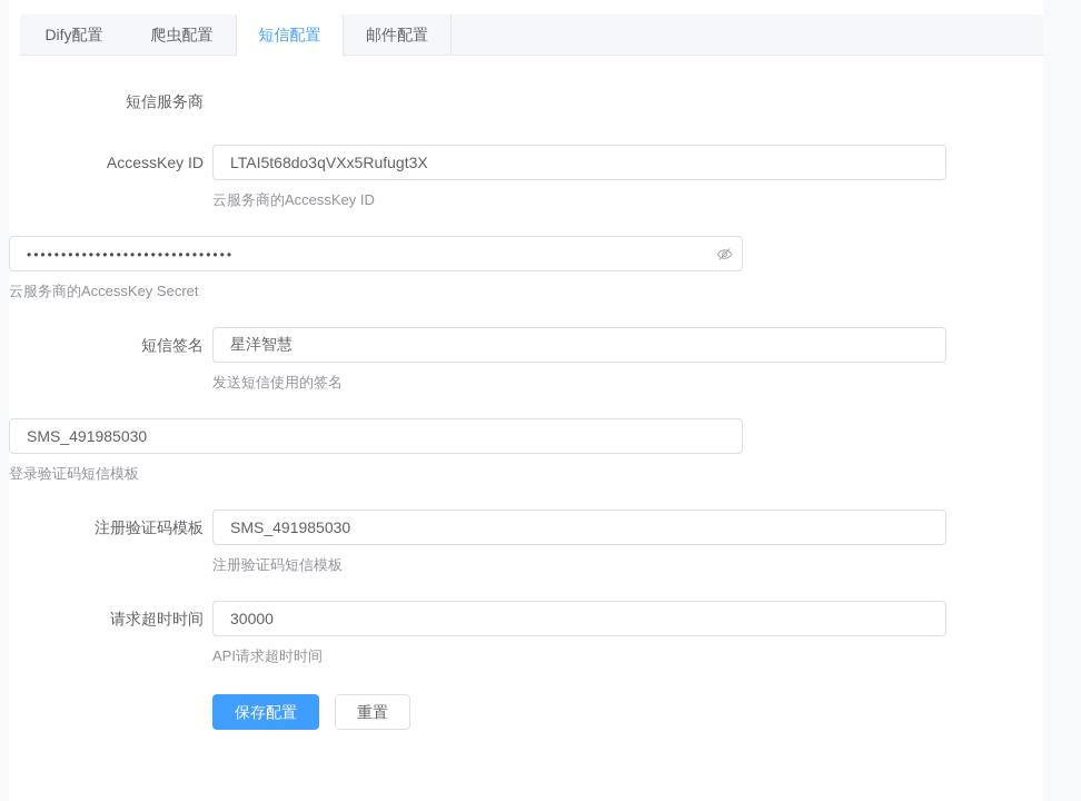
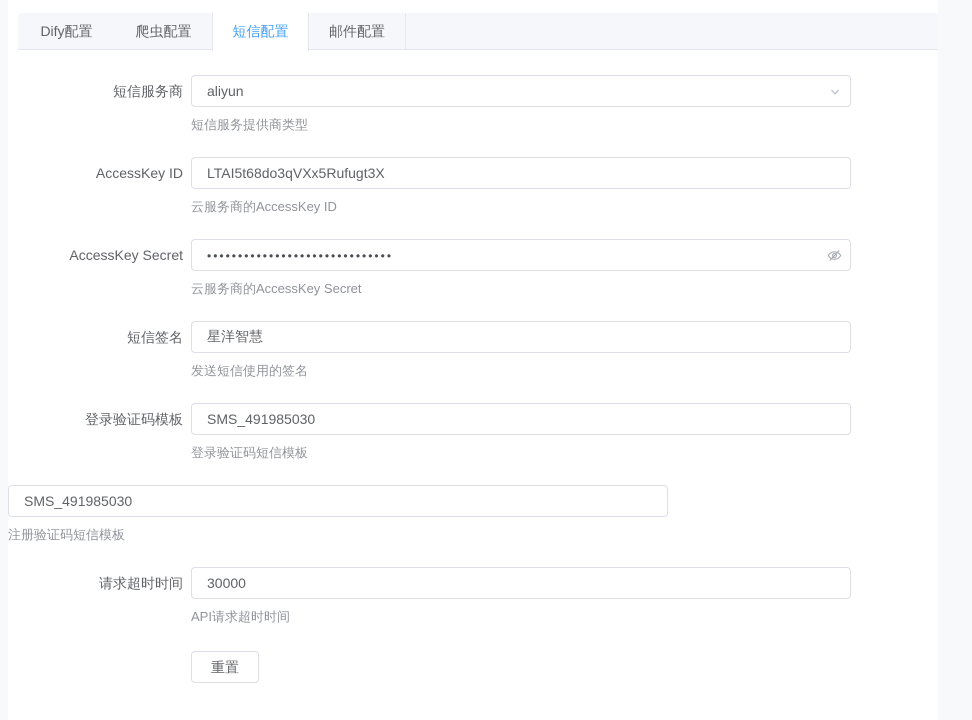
  Dify配置
  爬虫配置
  短信配置
  邮件配置
  短信服务商
+ aliyun
+ 短信服务提供商类型
  AccessKey ID
  LTAI5t68do3qVXx5Rufugt3X
  云服务商的AccessKey ID
+ AccessKey Secret
  ••••••••••••••••••••••••••••••
  云服务商的AccessKey Secret
  短信签名
  星洋智慧
  发送短信使用的签名
+ 登录验证码模板
  SMS_491985030
  登录验证码短信模板
- 注册验证码模板
  SMS_491985030
  注册验证码短信模板
  请求超时时间
  30000
  API请求超时时间
- 保存配置
  重置
